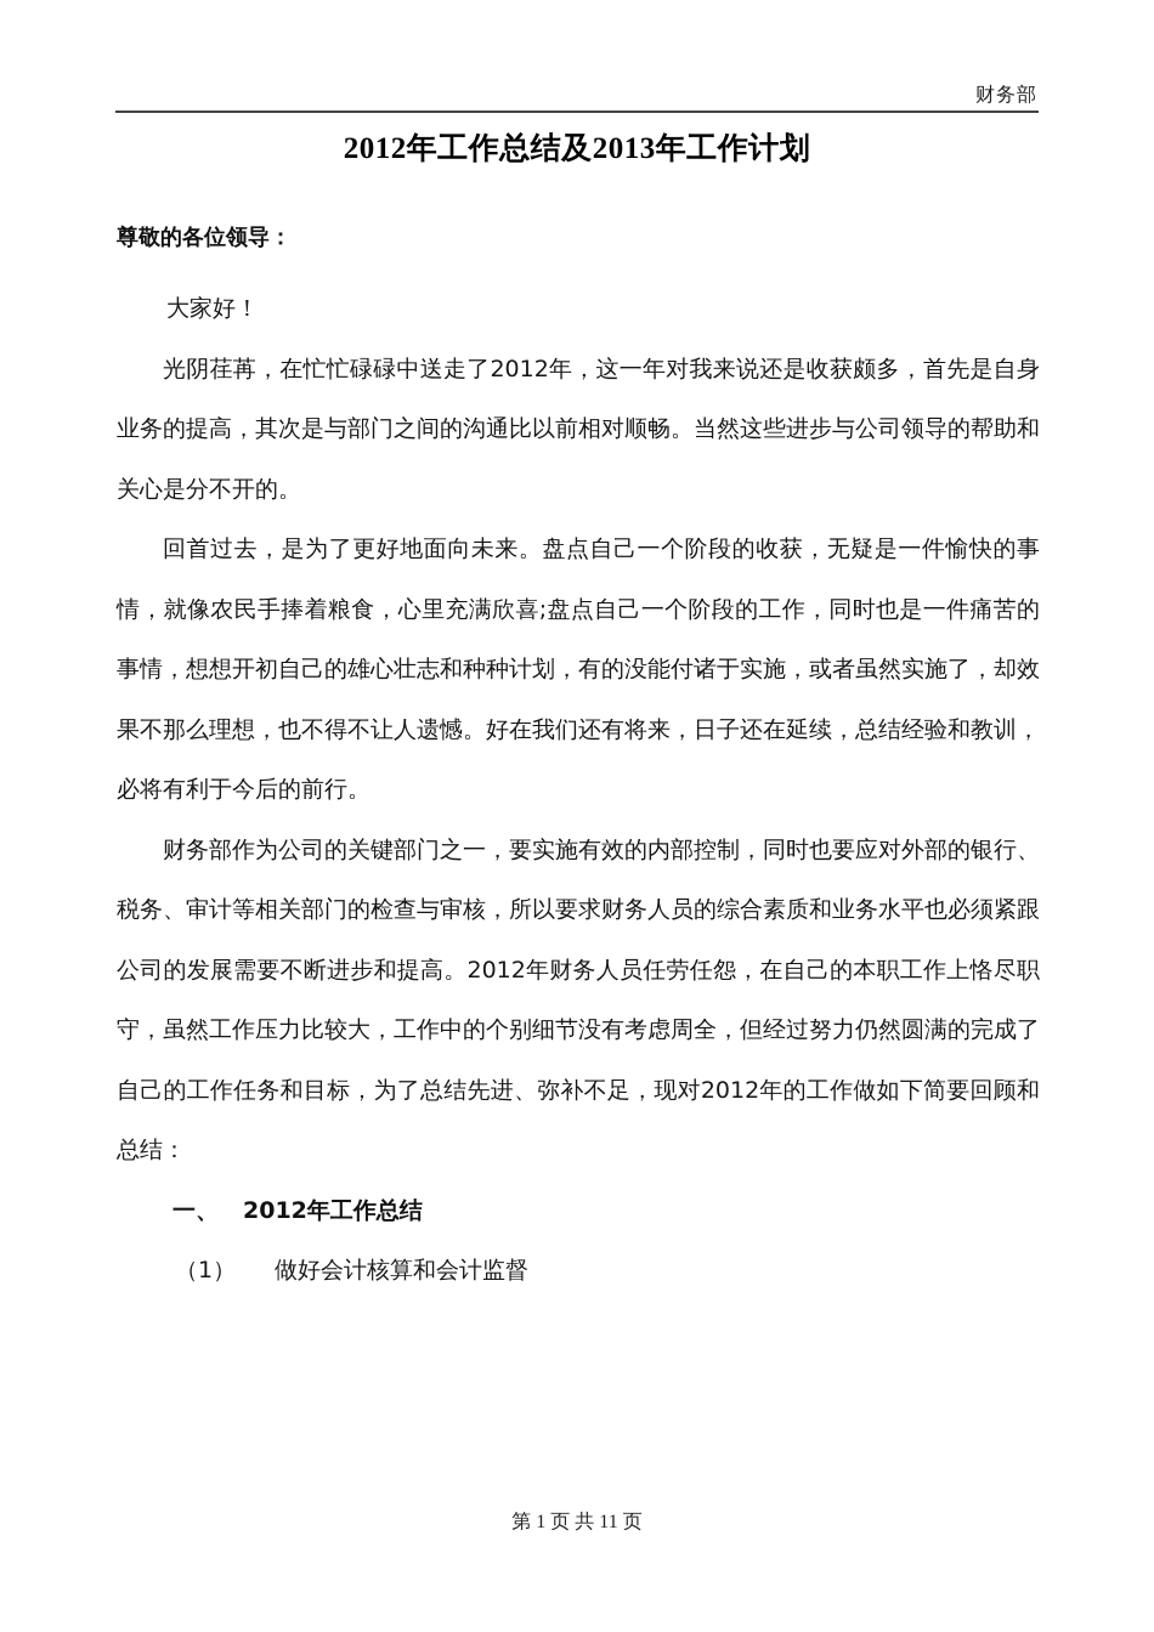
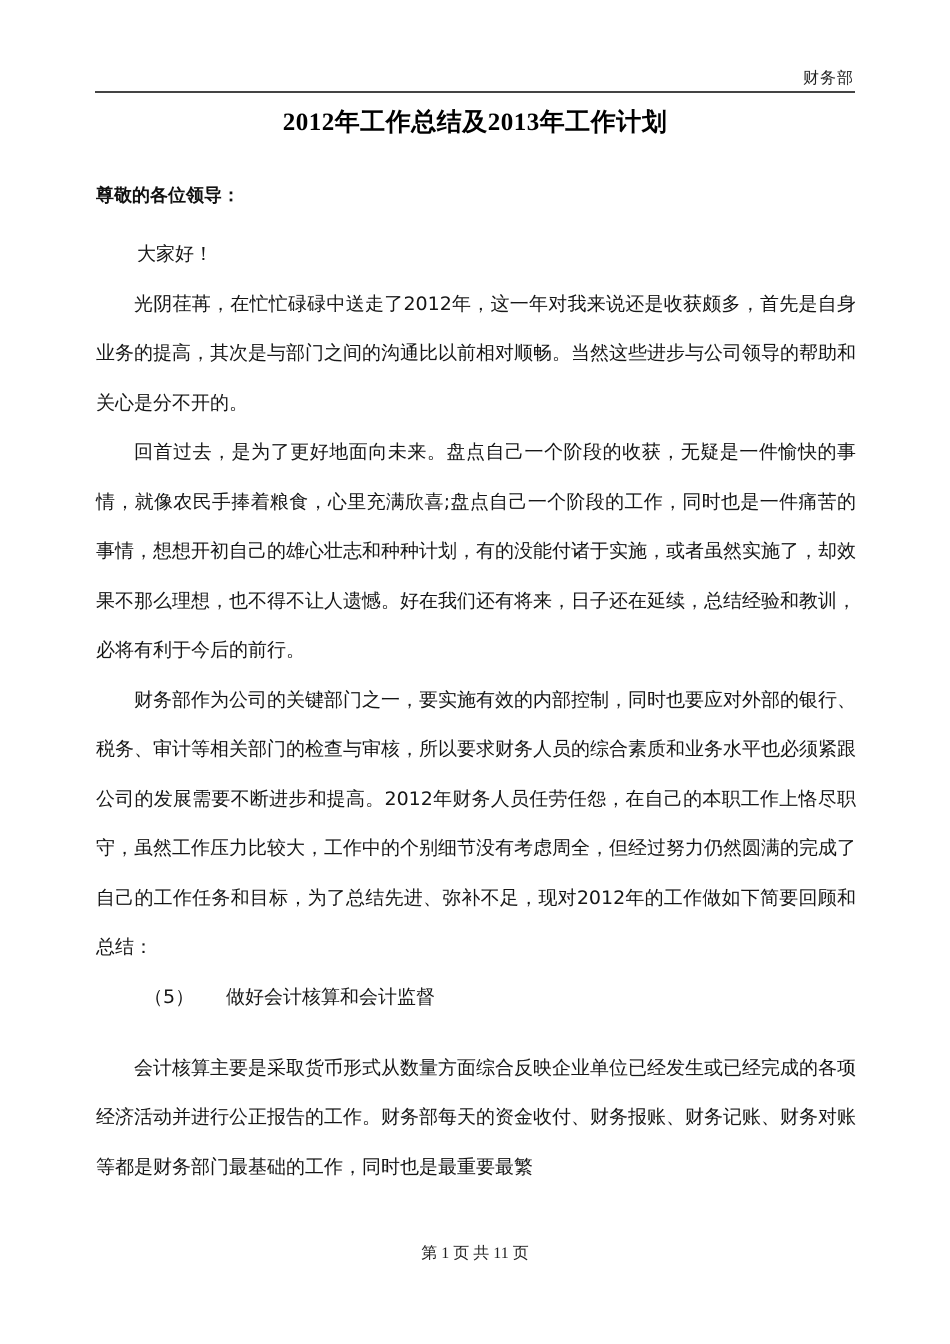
  财务部
  2012年工作总结及2013年工作计划
  尊敬的各位领导：
  大家好！
  光阴荏苒，在忙忙碌碌中送走了2012年，这一年对我来说还是收获颇多，首先是自身业务的提高，其次是与部门之间的沟通比以前相对顺畅。当然这些进步与公司领导的帮助和关心是分不开的。
  回首过去，是为了更好地面向未来。盘点自己一个阶段的收获，无疑是一件愉快的事情，就像农民手捧着粮食，心里充满欣喜;盘点自己一个阶段的工作，同时也是一件痛苦的事情，想想开初自己的雄心壮志和种种计划，有的没能付诸于实施，或者虽然实施了，却效果不那么理想，也不得不让人遗憾。好在我们还有将来，日子还在延续，总结经验和教训，必将有利于今后的前行。
  财务部作为公司的关键部门之一，要实施有效的内部控制，同时也要应对外部的银行、税务、审计等相关部门的检查与审核，所以要求财务人员的综合素质和业务水平也必须紧跟公司的发展需要不断进步和提高。2012年财务人员任劳任怨，在自己的本职工作上恪尽职守，虽然工作压力比较大，工作中的个别细节没有考虑周全，但经过努力仍然圆满的完成了自己的工作任务和目标，为了总结先进、弥补不足，现对2012年的工作做如下简要回顾和总结：
- 一、 2012年工作总结
- （1） 做好会计核算和会计监督
+ （5） 做好会计核算和会计监督
+ 会计核算主要是采取货币形式从数量方面综合反映企业单位已经发生或已经完成的各项经济活动并进行公正报告的工作。财务部每天的资金收付、财务报账、财务记账、财务对账等都是财务部门最基础的工作，同时也是最重要最繁
  第 1 页 共 11 页
